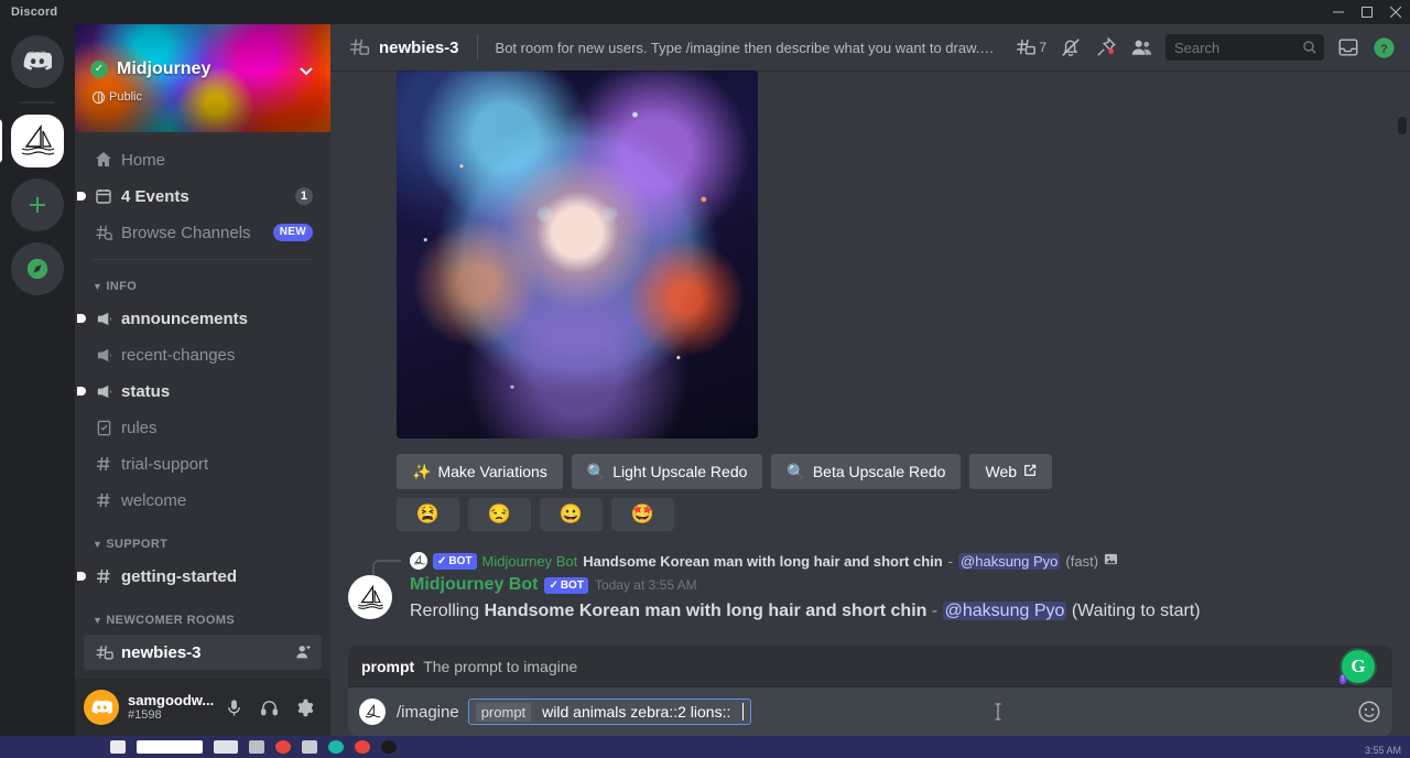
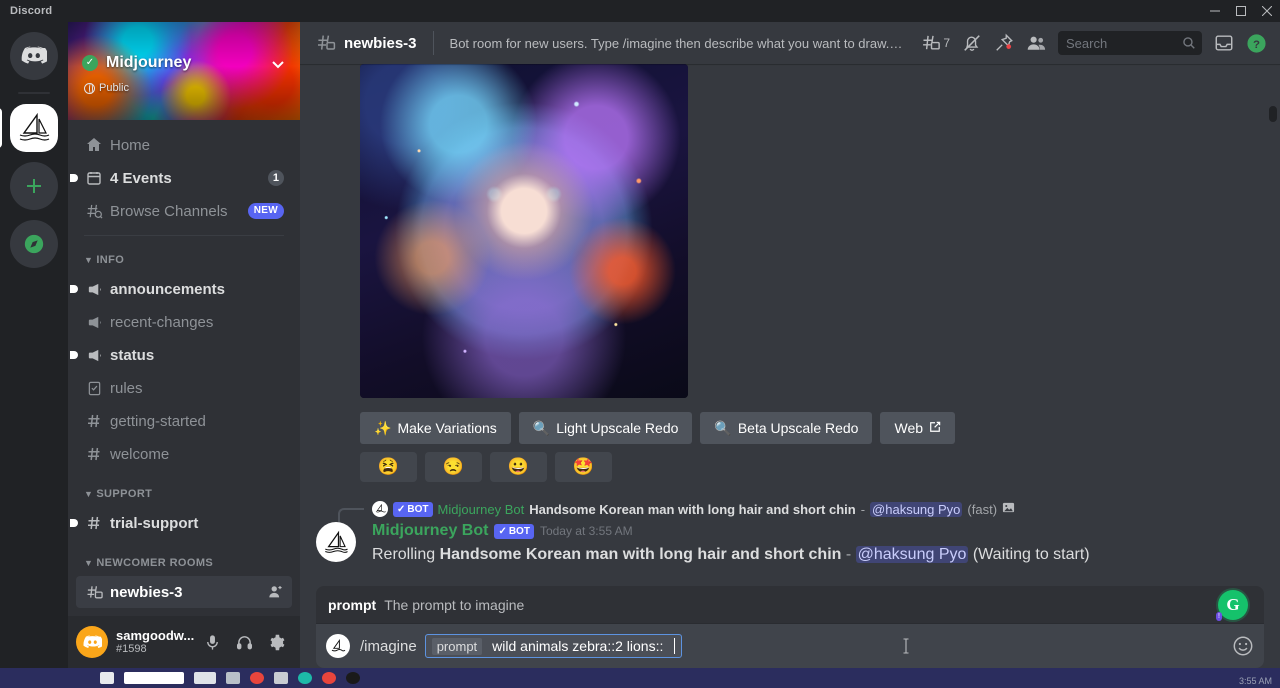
  Discord
  ✓
  Midjourney
  Public
  Home
  4 Events
  1
  Browse Channels
  NEW
  ▼
  INFO
  announcements
  recent-changes
  status
  rules
- trial-support
+ getting-started
  welcome
  ▼
  SUPPORT
- getting-started
+ trial-support
  ▼
  NEWCOMER ROOMS
  newbies-3
  samgoodw...
  #1598
  newbies-3
  Bot room for new users. Type /imagine then describe what you want to draw. S.
  7
  Search
  ?
  ✨
  Make Variations
  🔍
  Light Upscale Redo
  🔍
  Beta Upscale Redo
  Web
  😫
  😒
  😀
  🤩
  ✓
  BOT
  Midjourney Bot
  Handsome Korean man with long hair and short chin
  -
  @haksung Pyo
  (fast)
  Midjourney Bot
  ✓
  BOT
  Today at 3:55 AM
  Rerolling Handsome Korean man with long hair and short chin - @haksung Pyo (Waiting to start)
  prompt
  The prompt to imagine
  G
  /imagine
  prompt
  wild animals zebra::2 lions::
  3:55 AM
